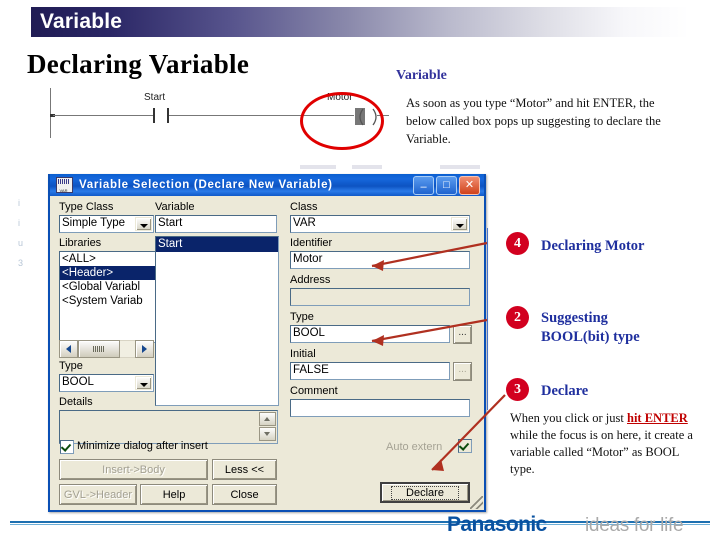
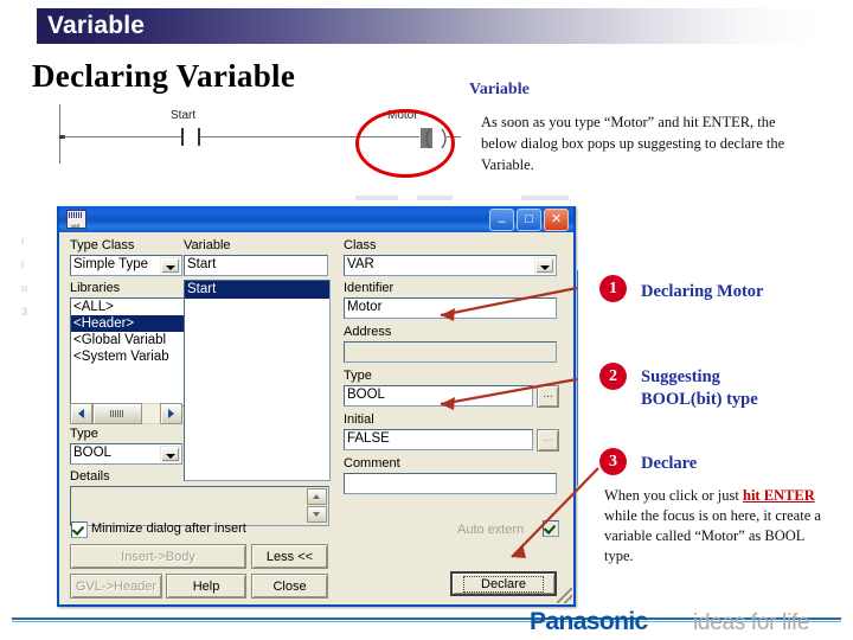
  Variable
  Declaring Variable
  Start
  Motor
  Variable
- As soon as you type “Motor” and hit ENTER, the below called box pops up suggesting to declare the Variable.
+ As soon as you type “Motor” and hit ENTER, the below dialog box pops up suggesting to declare the Variable.
  i
  i
  u
  3
- Variable Selection (Declare New Variable)
  –
  □
  ✕
  Type Class
  Simple Type
  Libraries
  <ALL>
  <Header>
  <Global Variabl
  <System Variab
  Type
  BOOL
  Details
  Variable
  Start
  Start
  Class
  VAR
  Identifier
  Motor
  Address
  Type
  BOOL
  ...
  Initial
  FALSE
  ...
  Comment
  Auto extern
  Minimize dialog after insert
  Insert->Body
  Less <<
  GVL->Header
  Help
  Close
  Declare
- 4
+ 1
  Declaring Motor
  2
  Suggesting
  BOOL(bit) type
  3
  Declare
  When you click or just hit ENTER while the focus is on here, it create a variable called “Motor” as BOOL type.
  Panasonic
  ideas for life
